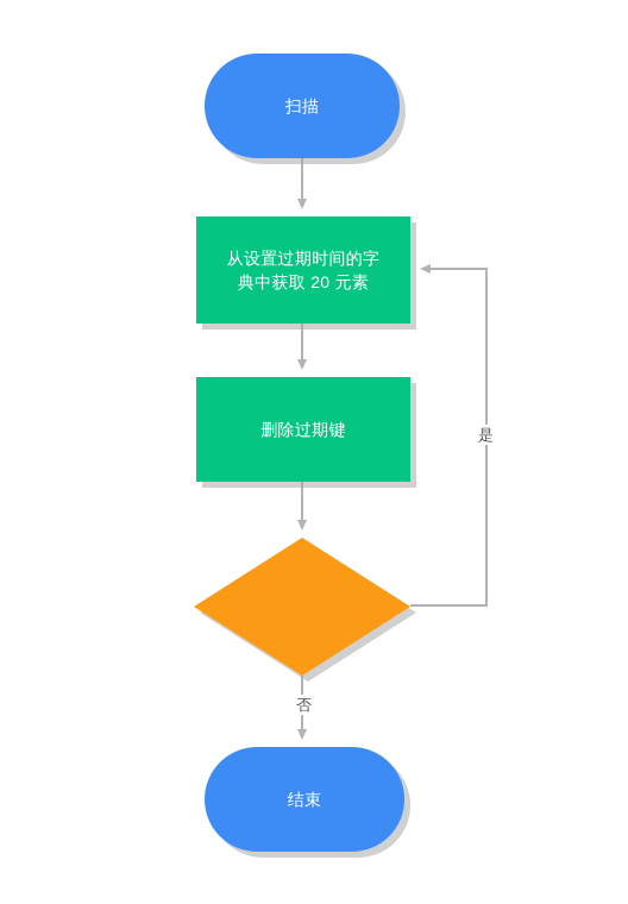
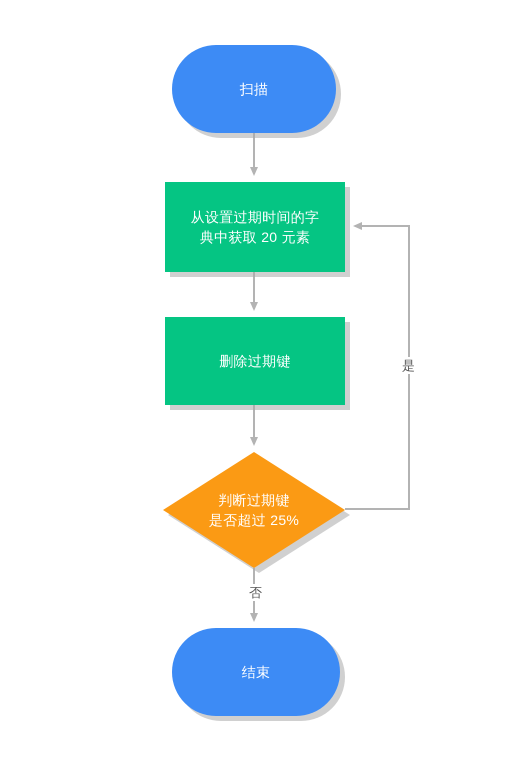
  扫描
  从设置过期时间的字
  典中获取 20 元素
  删除过期键
+ 判断过期键
+ 是否超过 25%
  结束
  是
  否
